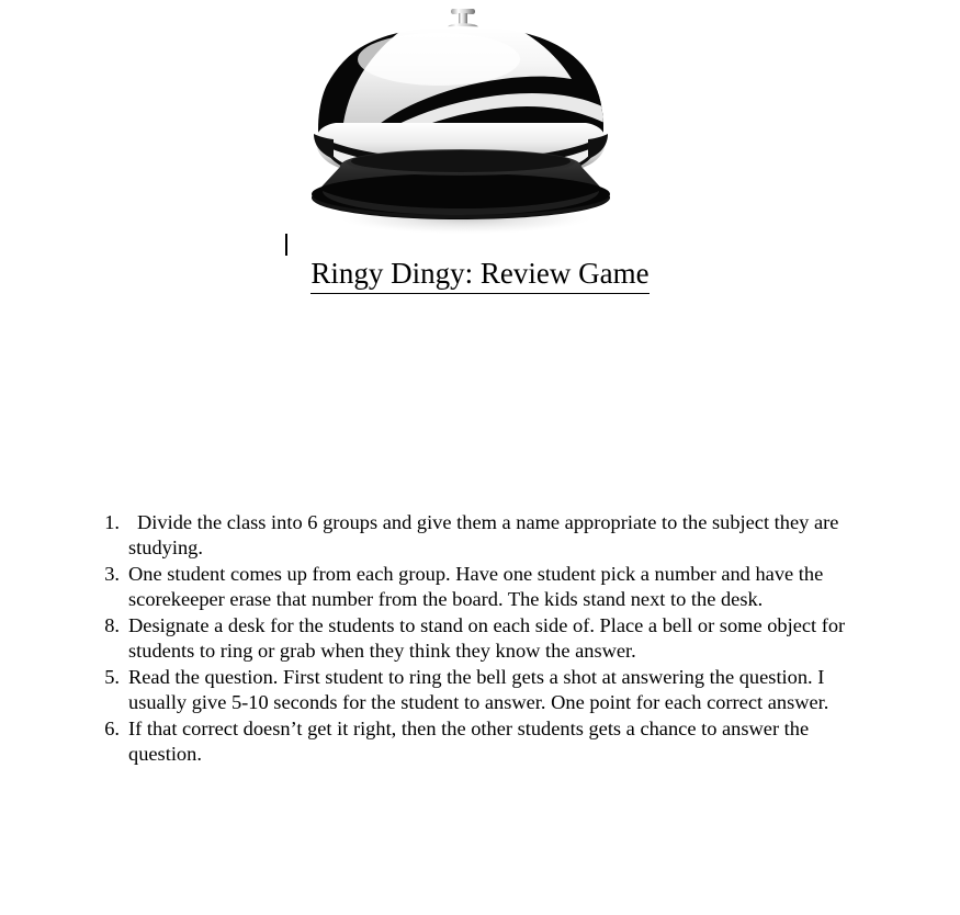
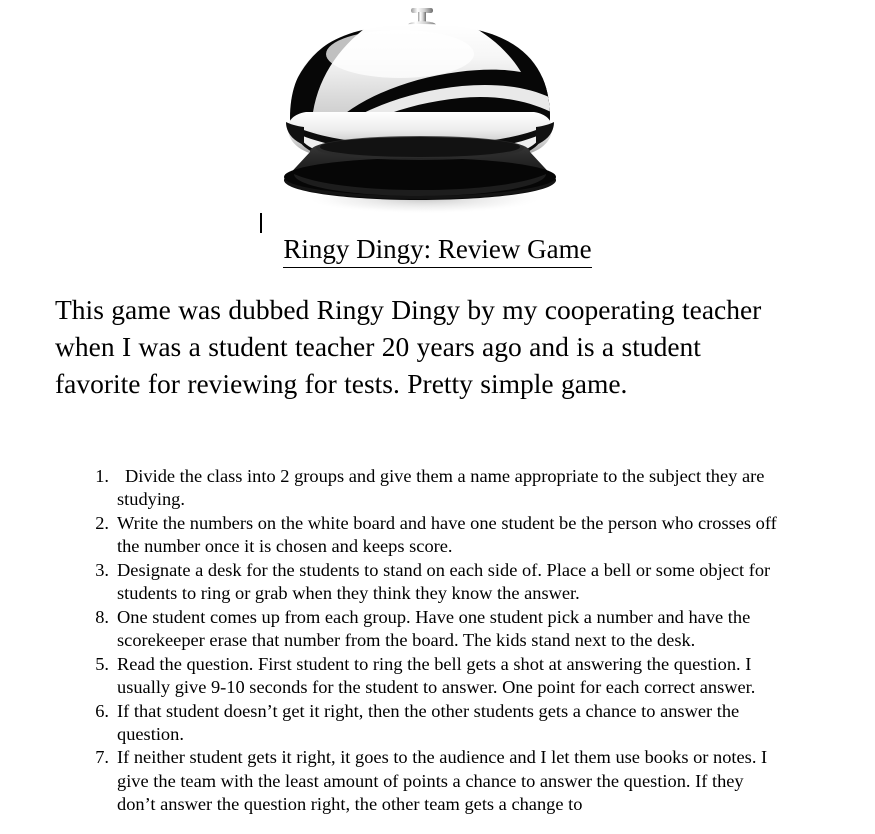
  Ringy Dingy: Review Game
+ This game was dubbed Ringy Dingy by my cooperating teacher when I was a student teacher 20 years ago and is a student favorite for reviewing for tests. Pretty simple game.
  1.
- Divide the class into 6 groups and give them a name appropriate to the subject they are studying.
+ Divide the class into 2 groups and give them a name appropriate to the subject they are studying.
+ 2.
+ Write the numbers on the white board and have one student be the person who crosses off the number once it is chosen and keeps score.
  3.
- One student comes up from each group. Have one student pick a number and have the scorekeeper erase that number from the board. The kids stand next to the desk.
+ Designate a desk for the students to stand on each side of. Place a bell or some object for students to ring or grab when they think they know the answer.
  8.
- Designate a desk for the students to stand on each side of. Place a bell or some object for students to ring or grab when they think they know the answer.
+ One student comes up from each group. Have one student pick a number and have the scorekeeper erase that number from the board. The kids stand next to the desk.
  5.
- Read the question. First student to ring the bell gets a shot at answering the question. I usually give 5-10 seconds for the student to answer. One point for each correct answer.
+ Read the question. First student to ring the bell gets a shot at answering the question. I usually give 9-10 seconds for the student to answer. One point for each correct answer.
  6.
- If that correct doesn’t get it right, then the other students gets a chance to answer the question.
+ If that student doesn’t get it right, then the other students gets a chance to answer the question.
+ 7.
+ If neither student gets it right, it goes to the audience and I let them use books or notes. I give the team with the least amount of points a chance to answer the question. If they don’t answer the question right, the other team gets a change to
